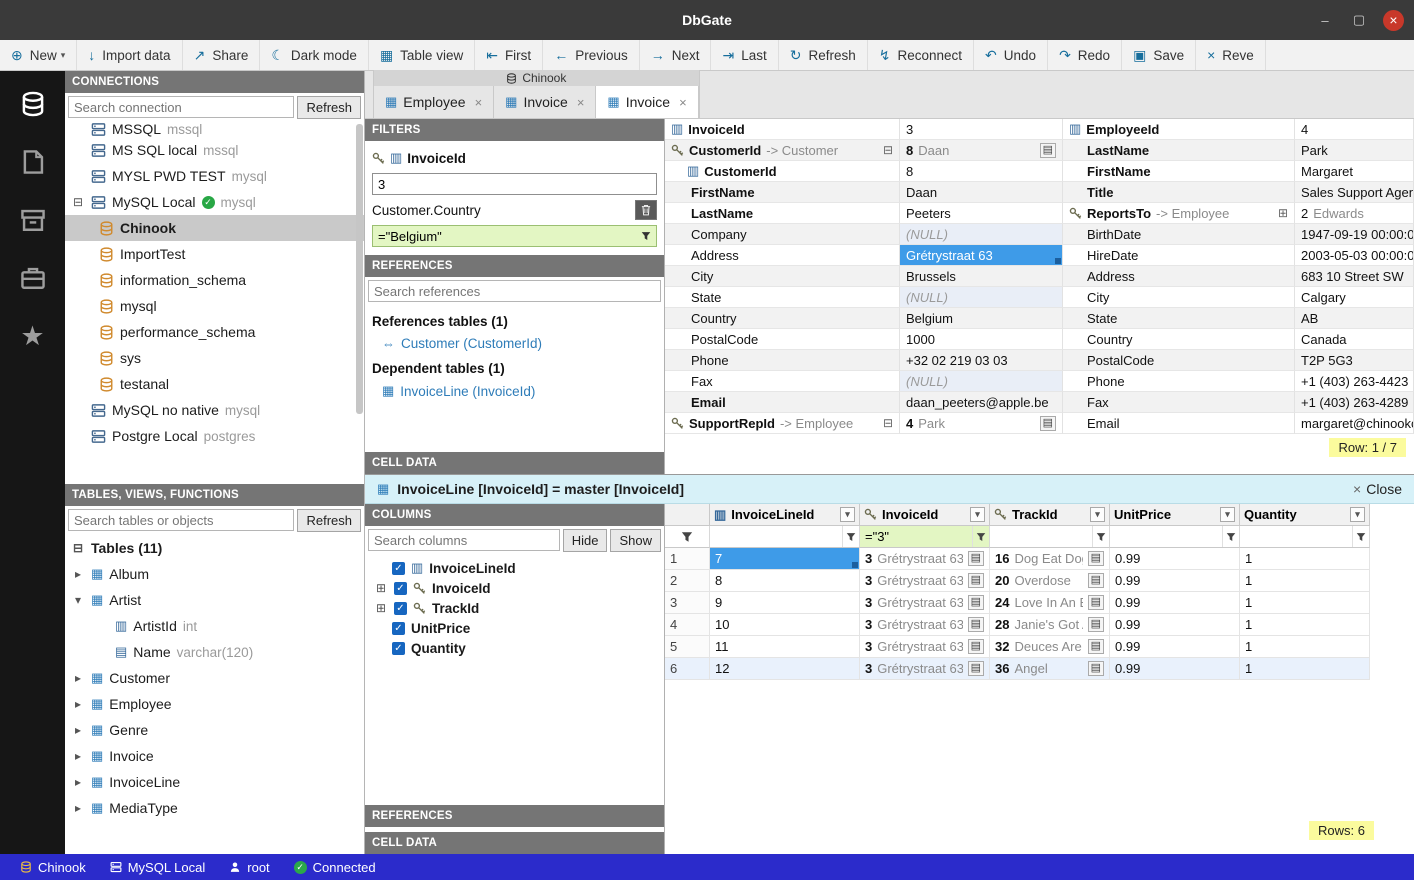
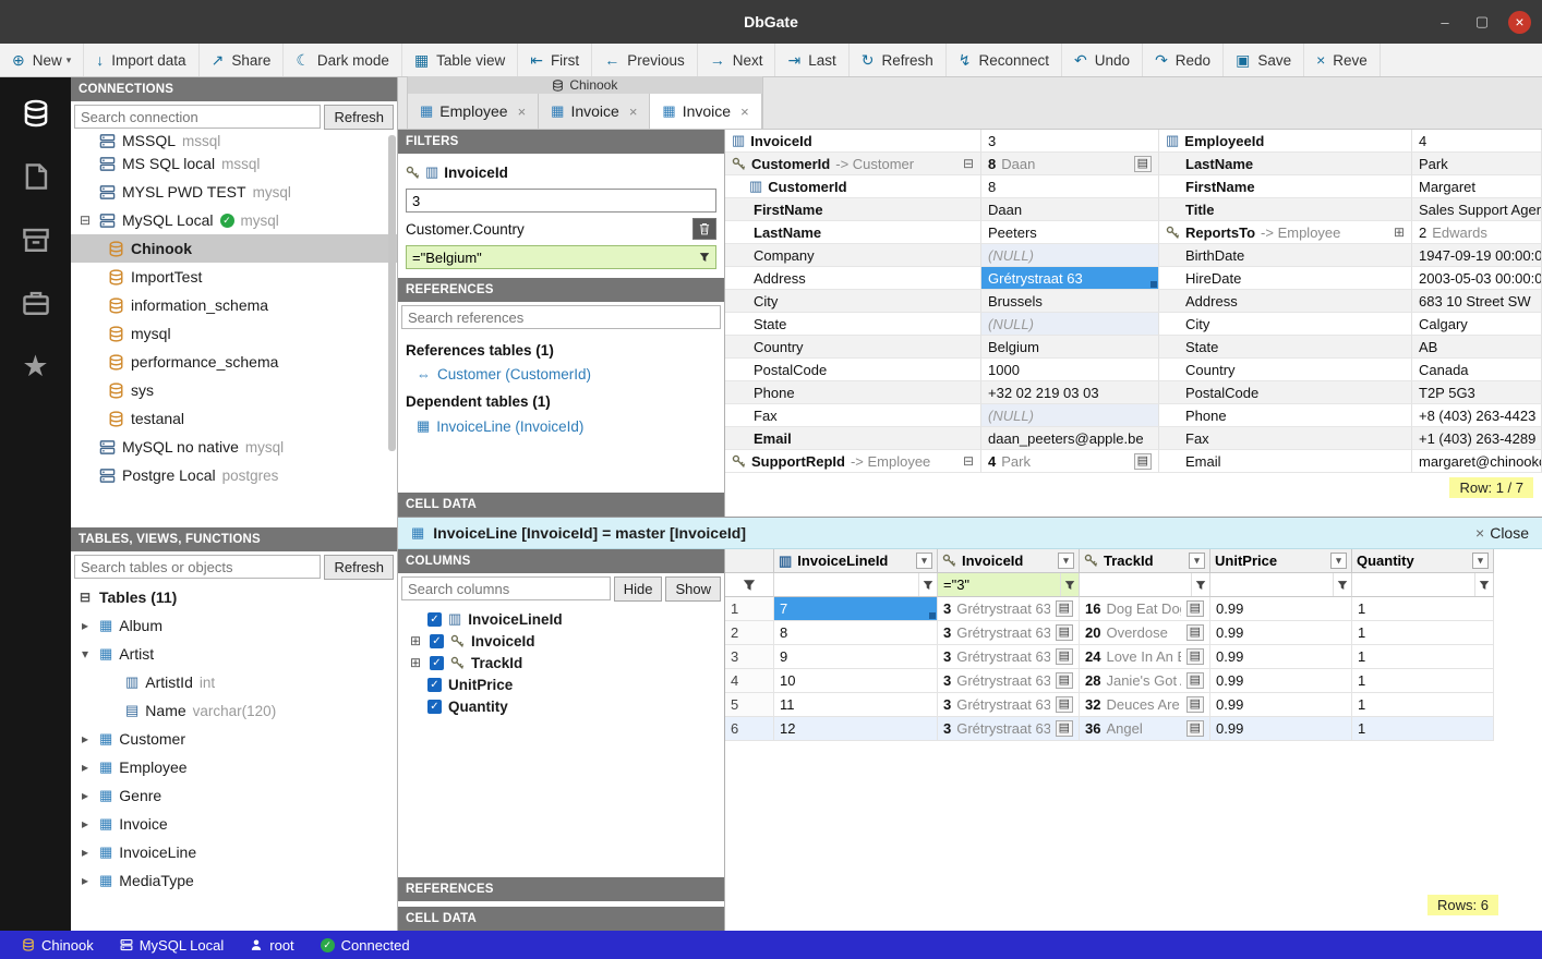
  DbGate
  –
  ▢
  ×
  ⊕
  New
  ▾
  ↓
  Import data
  ↗
  Share
  ☾
  Dark mode
  ▦
  Table view
  ⇤
  First
  ←
  Previous
  →
  Next
  ⇥
  Last
  ↻
  Refresh
  ↯
  Reconnect
  ↶
  Undo
  ↷
  Redo
  ▣
  Save
  ×
  Reve
  ★
  CONNECTIONS
  Search connection
  Refresh
  MSSQL
  mssql
  MS SQL local
  mssql
  MYSL PWD TEST
  mysql
  ⊟
  MySQL Local
  ✓
  mysql
  Chinook
  ImportTest
  information_schema
  mysql
  performance_schema
  sys
  testanal
  MySQL no native
  mysql
  Postgre Local
  postgres
  TABLES, VIEWS, FUNCTIONS
  Search tables or objects
  Refresh
  ⊟
  Tables (11)
  ▸
  ▦
  Album
  ▾
  ▦
  Artist
  ▥
  ArtistId
  int
  ▤
  Name
  varchar(120)
  ▸
  ▦
  Customer
  ▸
  ▦
  Employee
  ▸
  ▦
  Genre
  ▸
  ▦
  Invoice
  ▸
  ▦
  InvoiceLine
  ▸
  ▦
  MediaType
  Chinook
  ▦
  Employee
  ×
  ▦
  Invoice
  ×
  ▦
  Invoice
  ×
  FILTERS
  ▥
  InvoiceId
  3
  Customer.Country
  ="Belgium"
  REFERENCES
  Search references
  References tables (1)
  ⇔
  Customer (CustomerId)
  Dependent tables (1)
  ▦
  InvoiceLine (InvoiceId)
  CELL DATA
  ▥
  InvoiceId
  3
  ▥
  EmployeeId
  4
  CustomerId
  -> Customer
  ⊟
  8
  Daan
  ▤
  LastName
  Park
  ▥
  CustomerId
  8
  FirstName
  Margaret
  FirstName
  Daan
  Title
  Sales Support Agen
  LastName
  Peeters
  ReportsTo
  -> Employee
  ⊞
  2
  Edwards
  Company
  (NULL)
  BirthDate
  1947-09-19 00:00:0
  Address
  Grétrystraat 63
  HireDate
  2003-05-03 00:00:0
  City
  Brussels
  Address
  683 10 Street SW
  State
  (NULL)
  City
  Calgary
  Country
  Belgium
  State
  AB
  PostalCode
  1000
  Country
  Canada
  Phone
  +32 02 219 03 03
  PostalCode
  T2P 5G3
  Fax
  (NULL)
  Phone
- +1 (403) 263-4423
+ +8 (403) 263-4423
  Email
  daan_peeters@apple.be
  Fax
  +1 (403) 263-4289
  SupportRepId
  -> Employee
  ⊟
  4
  Park
  ▤
  Email
  Row: 1 / 7
  ▦
  InvoiceLine [InvoiceId] = master [InvoiceId]
  ×
  Close
  COLUMNS
  Search columns
  Hide
  Show
  ✓
  ▥
  InvoiceLineId
  ⊞
  ✓
  InvoiceId
  ⊞
  ✓
  TrackId
  ✓
  UnitPrice
  ✓
  Quantity
  REFERENCES
  CELL DATA
  ▥
  InvoiceLineId
  ▾
  InvoiceId
  ▾
  TrackId
  ▾
  UnitPrice
  ▾
  Quantity
  ▾
  ="3"
  1
  7
  3
  Grétrystraat 63
  ▤
  16
  Dog Eat Do
  ▤
  0.99
  1
  2
  8
  3
  Grétrystraat 63
  ▤
  20
  Overdose
  ▤
  0.99
  1
  3
  9
  3
  Grétrystraat 63
  ▤
  24
  ▤
  0.99
  1
  4
  10
  3
  Grétrystraat 63
  ▤
  28
  Janie's Got
  ▤
  0.99
  1
  5
  11
  3
  Grétrystraat 63
  ▤
  32
  ▤
  0.99
  1
  6
  12
  3
  Grétrystraat 63
  ▤
  36
  Angel
  ▤
  0.99
  1
  Rows: 6
  Chinook
  MySQL Local
  root
  ✓
  Connected
